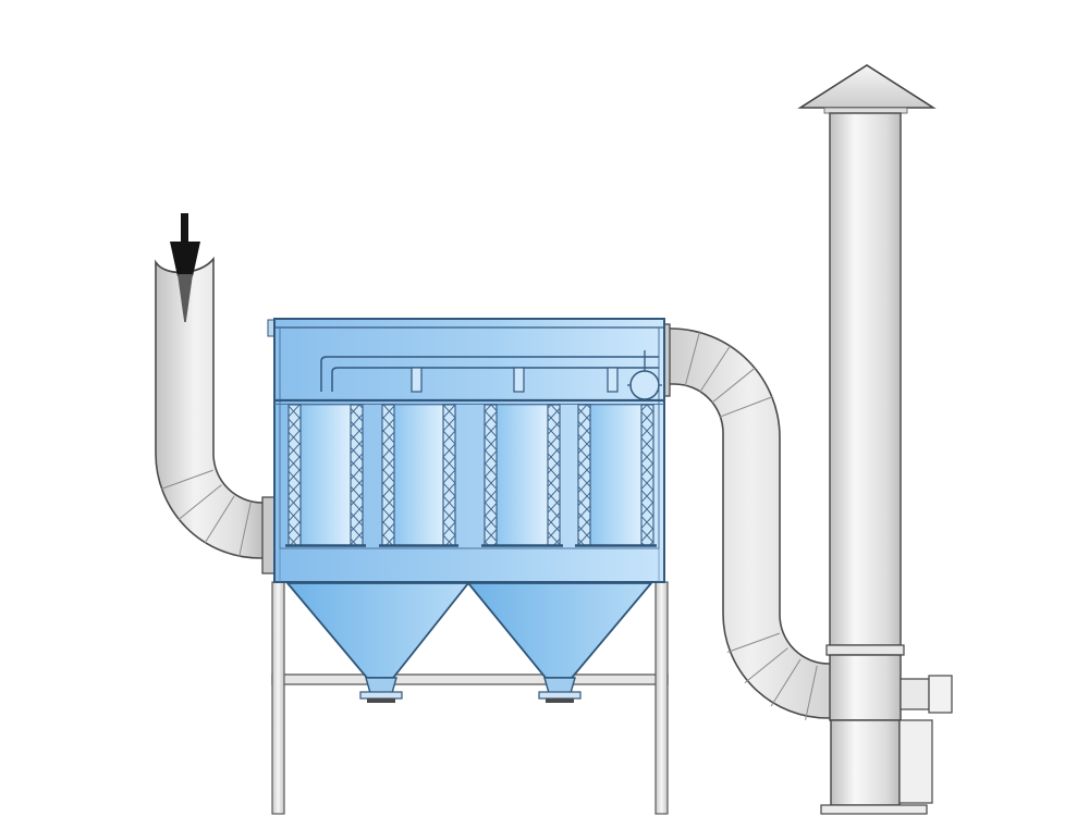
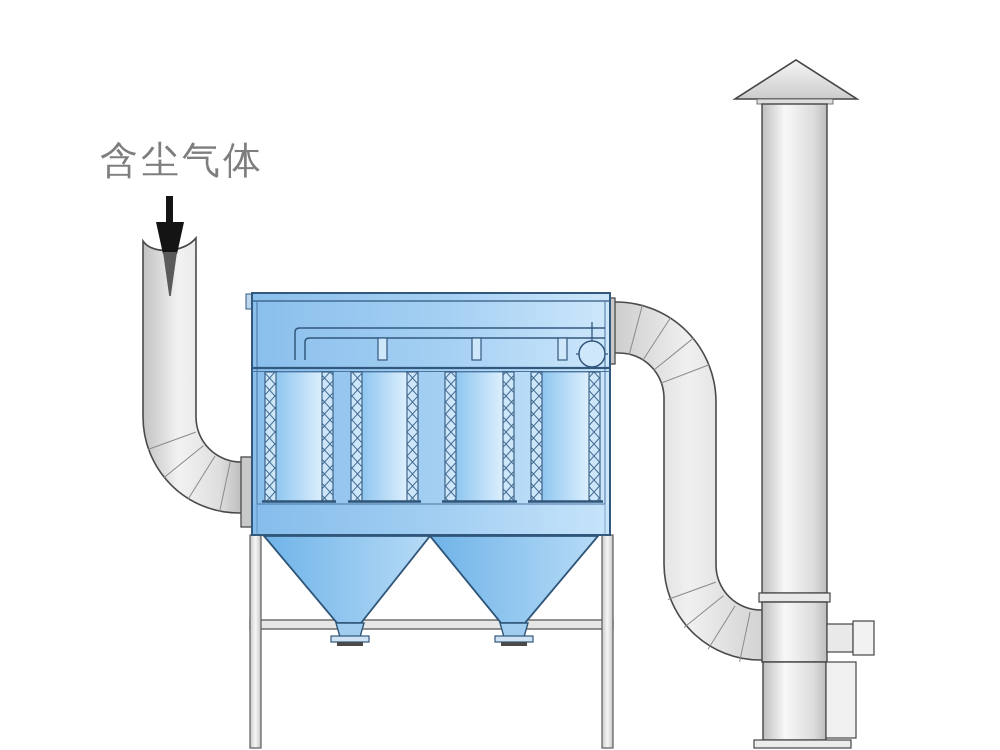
+ 含尘气体
